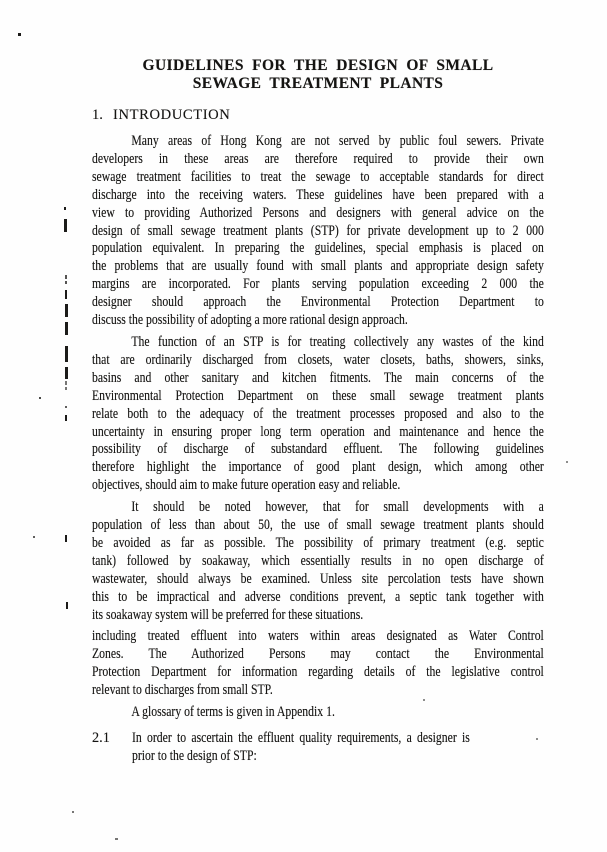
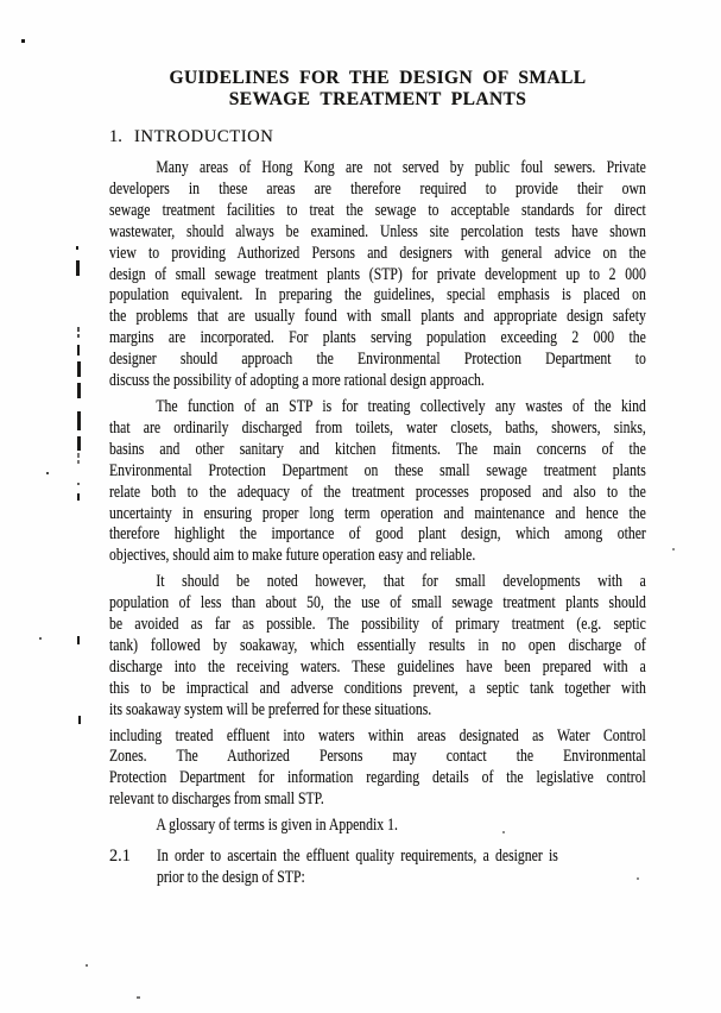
  GUIDELINES FOR THE DESIGN OF SMALL
  SEWAGE TREATMENT PLANTS
  1. INTRODUCTION
  Many areas of Hong Kong are not served by public foul sewers. Private
  developers in these areas are therefore required to provide their own
  sewage treatment facilities to treat the sewage to acceptable standards for direct
- discharge into the receiving waters. These guidelines have been prepared with a
+ wastewater, should always be examined. Unless site percolation tests have shown
  view to providing Authorized Persons and designers with general advice on the
  design of small sewage treatment plants (STP) for private development up to 2 000
  population equivalent. In preparing the guidelines, special emphasis is placed on
  the problems that are usually found with small plants and appropriate design safety
  margins are incorporated. For plants serving population exceeding 2 000 the
  designer should approach the Environmental Protection Department to
  discuss the possibility of adopting a more rational design approach.
  The function of an STP is for treating collectively any wastes of the kind
- that are ordinarily discharged from closets, water closets, baths, showers, sinks,
+ that are ordinarily discharged from toilets, water closets, baths, showers, sinks,
  basins and other sanitary and kitchen fitments. The main concerns of the
  Environmental Protection Department on these small sewage treatment plants
  relate both to the adequacy of the treatment processes proposed and also to the
  uncertainty in ensuring proper long term operation and maintenance and hence the
- possibility of discharge of substandard effluent. The following guidelines
  therefore highlight the importance of good plant design, which among other
  objectives, should aim to make future operation easy and reliable.
  It should be noted however, that for small developments with a
  population of less than about 50, the use of small sewage treatment plants should
  be avoided as far as possible. The possibility of primary treatment (e.g. septic
  tank) followed by soakaway, which essentially results in no open discharge of
- wastewater, should always be examined. Unless site percolation tests have shown
+ discharge into the receiving waters. These guidelines have been prepared with a
  this to be impractical and adverse conditions prevent, a septic tank together with
  its soakaway system will be preferred for these situations.
  including treated effluent into waters within areas designated as Water Control
  Zones. The Authorized Persons may contact the Environmental
  Protection Department for information regarding details of the legislative control
  relevant to discharges from small STP.
  A glossary of terms is given in Appendix 1.
  2.1
  In order to ascertain the effluent quality requirements, a designer is
  prior to the design of STP:
